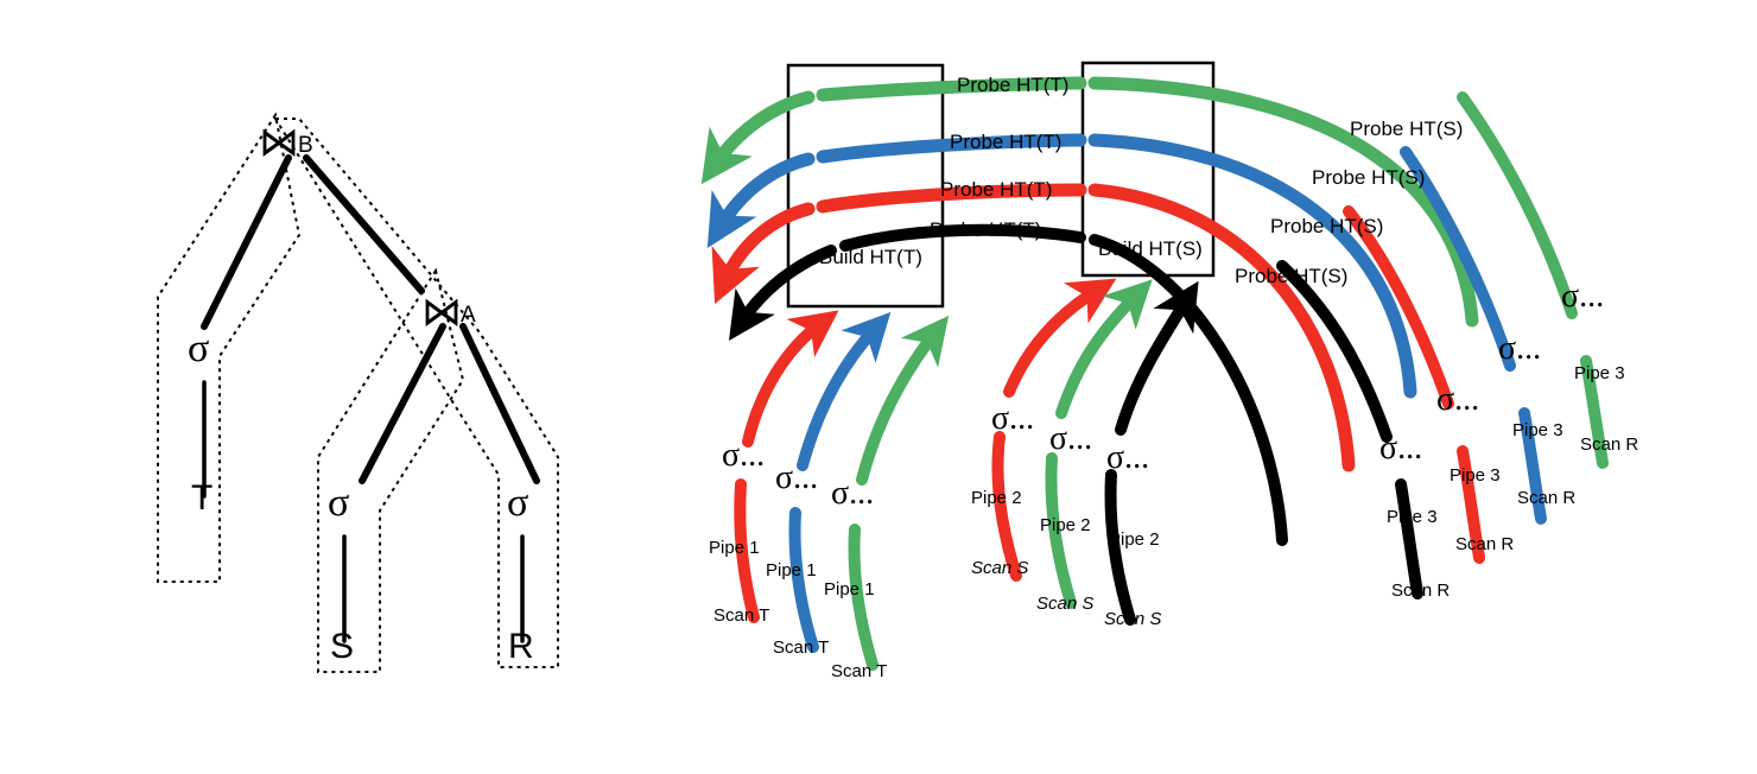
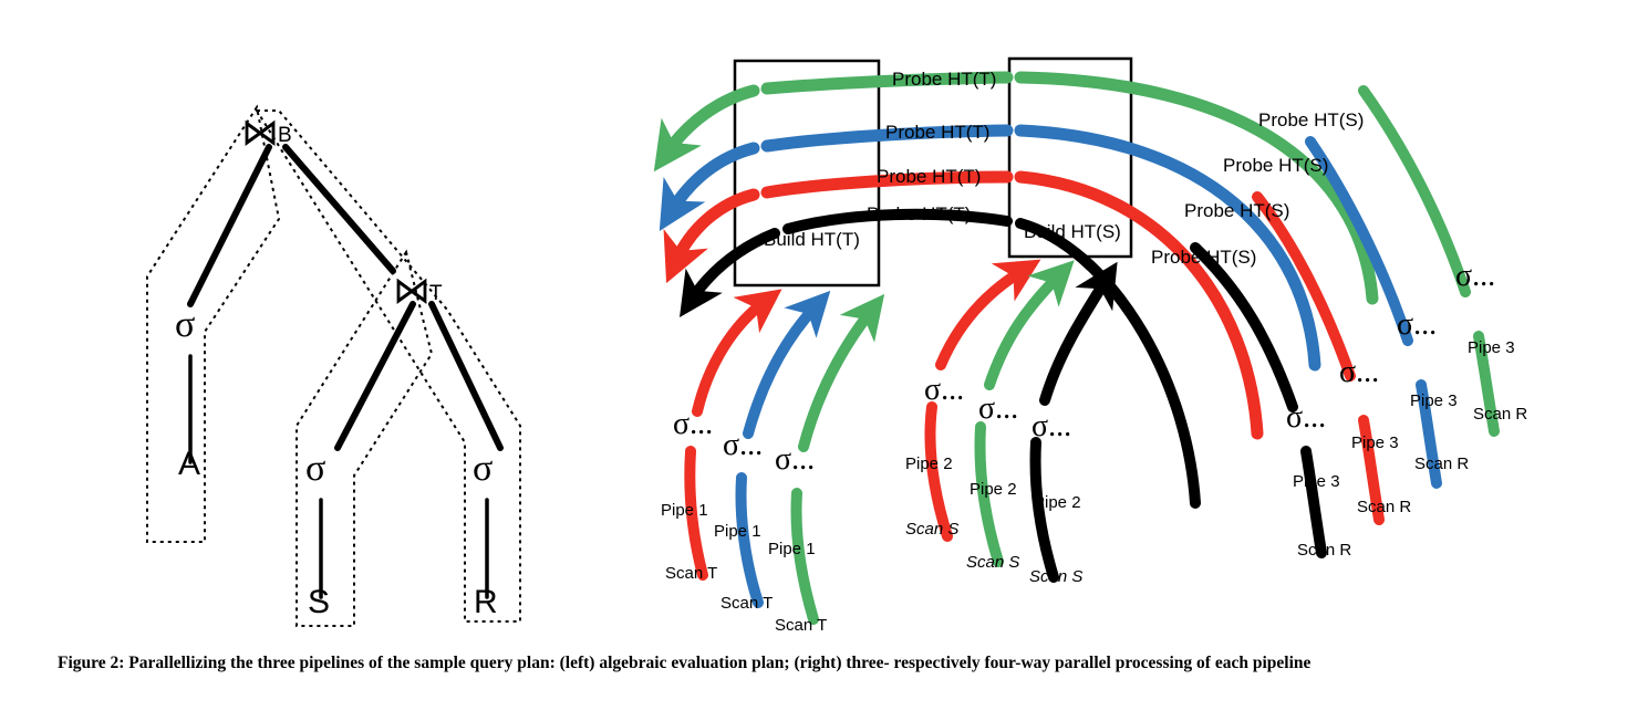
  ⋈
  B
  ⋈
- A
+ T
  σ
  σ
  σ
- T
+ A
  S
  R
  Build HT(T)
  Build HT(S)
  Probe HT(T)
  Probe HT(T)
  Probe HT(T)
  Probe HT(T)
  Probe HT(S)
  Probe HT(S)
  Probe HT(S)
  Probe HT(S)
  σ...
  σ...
  σ...
  Pipe 1
  Pipe 1
  Pipe 1
  Scan T
  Scan T
  Scan T
  σ...
  σ...
  σ...
  Pipe 2
  Pipe 2
  Pipe 2
  Scan S
  Scan S
  Scan S
  σ...
  σ...
  σ...
  σ...
  Pipe 3
  Pipe 3
  Pipe 3
  Pipe 3
  Scan R
  Scan R
  Scan R
  Scan R
+ Figure 2: Parallellizing the three pipelines of the sample query plan: (left) algebraic evaluation plan; (right) three- respectively four-way parallel processing of each pipeline
